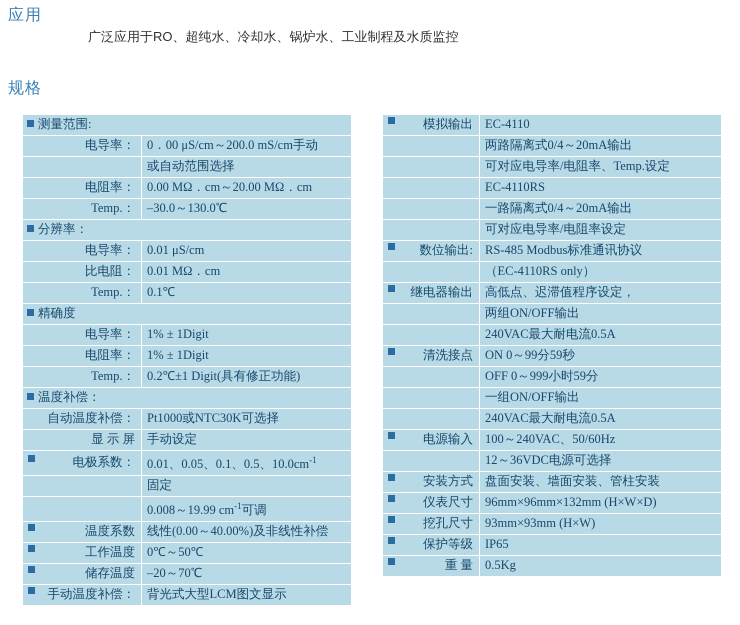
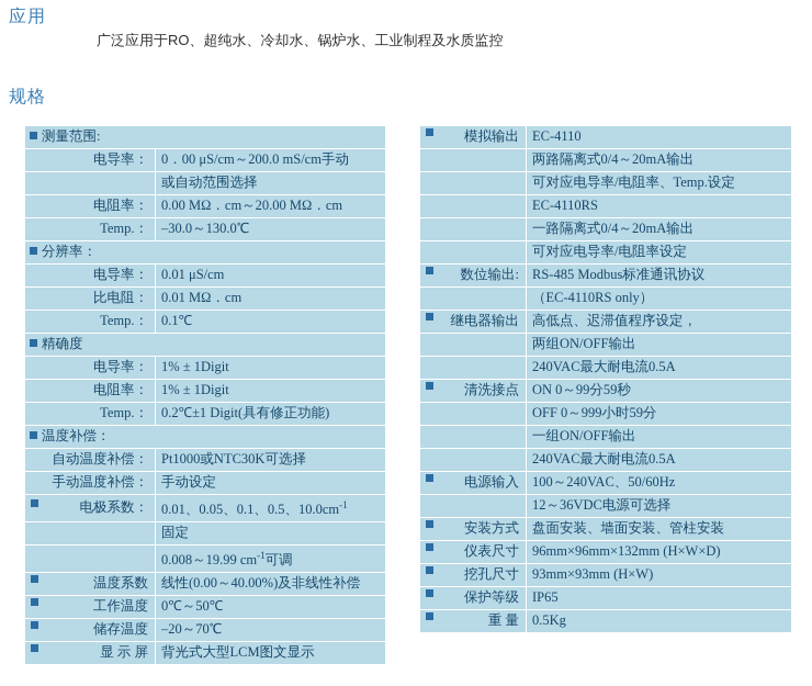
  应用
  广泛应用于RO、超纯水、冷却水、锅炉水、工业制程及水质监控
  规格
  测量范围:
  电导率：	0．00 μS/cm～200.0 mS/cm手动
  	或自动范围选择
  电阻率：	0.00 MΩ．cm～20.00 MΩ．cm
  Temp.：	–30.0～130.0℃
  分辨率：
  电导率：	0.01 μS/cm
  比电阻：	0.01 MΩ．cm
  Temp.：	0.1℃
  精确度
  电导率：	1% ± 1Digit
  电阻率：	1% ± 1Digit
  Temp.：	0.2℃±1 Digit(具有修正功能)
  温度补偿：
  自动温度补偿：	Pt1000或NTC30K可选择
- 显 示 屏	手动设定
+ 手动温度补偿：	手动设定
  电极系数：	0.01、0.05、0.1、0.5、10.0cm-1
  	固定
  	0.008～19.99 cm-1可调
  温度系数	线性(0.00～40.00%)及非线性补偿
  工作温度	0℃～50℃
  储存温度	–20～70℃
- 手动温度补偿：	背光式大型LCM图文显示
+ 显 示 屏	背光式大型LCM图文显示
  模拟输出	EC-4110
  	两路隔离式0/4～20mA输出
  	可对应电导率/电阻率、Temp.设定
  	EC-4110RS
  	一路隔离式0/4～20mA输出
  	可对应电导率/电阻率设定
  数位输出:	RS-485 Modbus标准通讯协议
  	（EC-4110RS only）
  继电器输出	高低点、迟滞值程序设定，
  	两组ON/OFF输出
  	240VAC最大耐电流0.5A
  清洗接点	ON 0～99分59秒
  	OFF 0～999小时59分
  	一组ON/OFF输出
  	240VAC最大耐电流0.5A
  电源输入	100～240VAC、50/60Hz
  	12～36VDC电源可选择
  安装方式	盘面安装、墙面安装、管柱安装
  仪表尺寸	96mm×96mm×132mm (H×W×D)
  挖孔尺寸	93mm×93mm (H×W)
  保护等级	IP65
  重 量	0.5Kg
